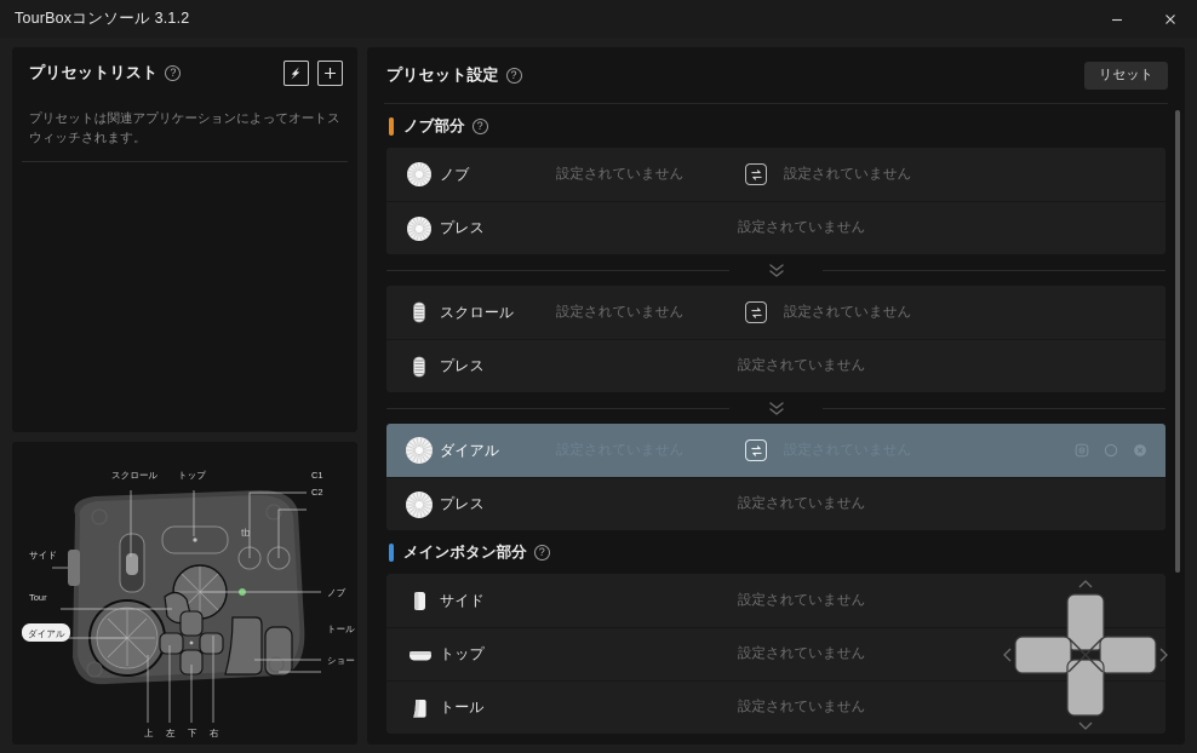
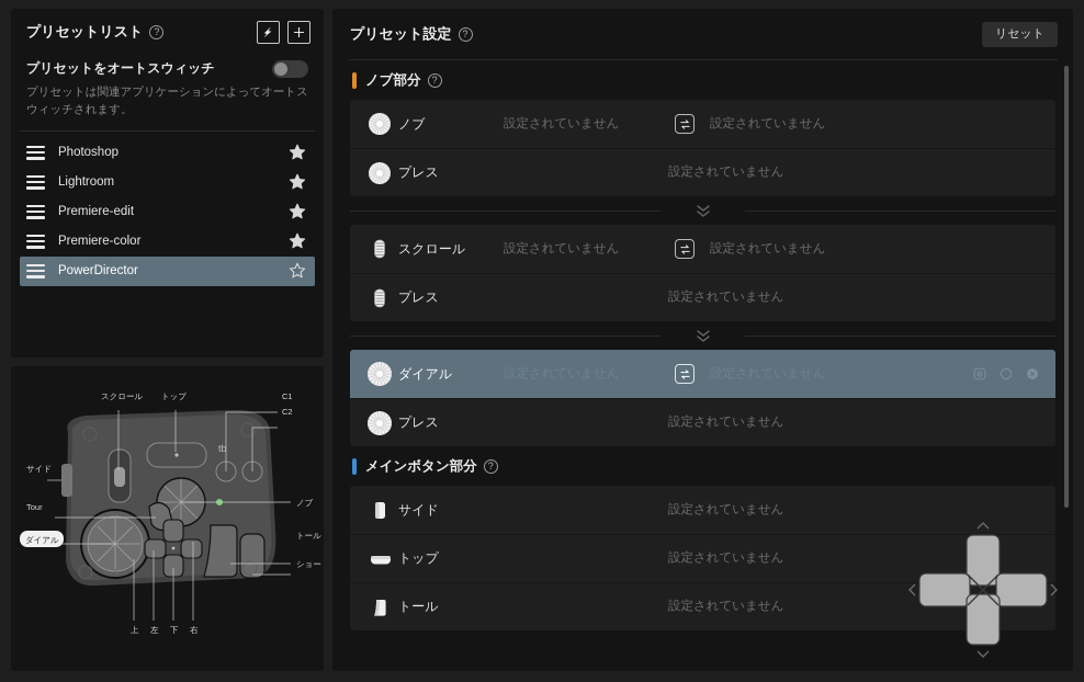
- TourBoxコンソール 3.1.2
  プリセットリスト
  ?
+ プリセットをオートスウィッチ
  プリセットは関連アプリケーションによってオートスウィッチされます。
+ Photoshop
+ Lightroom
+ Premiere-edit
+ Premiere-color
+ PowerDirector
  tb
  スクロール
  トップ
  C1
  C2
  サイド
  Tour
  ノブ
  トール
  ショー
  上
  左
  下
  右
  ダイアル
  プリセット設定
  ?
  リセット
  ノブ部分
  ?
  ノブ
  設定されていません
  設定されていません
  プレス
  設定されていません
  スクロール
  設定されていません
  設定されていません
  プレス
  設定されていません
  ダイアル
  プレス
  設定されていません
  メインボタン部分
  ?
  サイド
  設定されていません
  トップ
  設定されていません
  トール
  設定されていません
